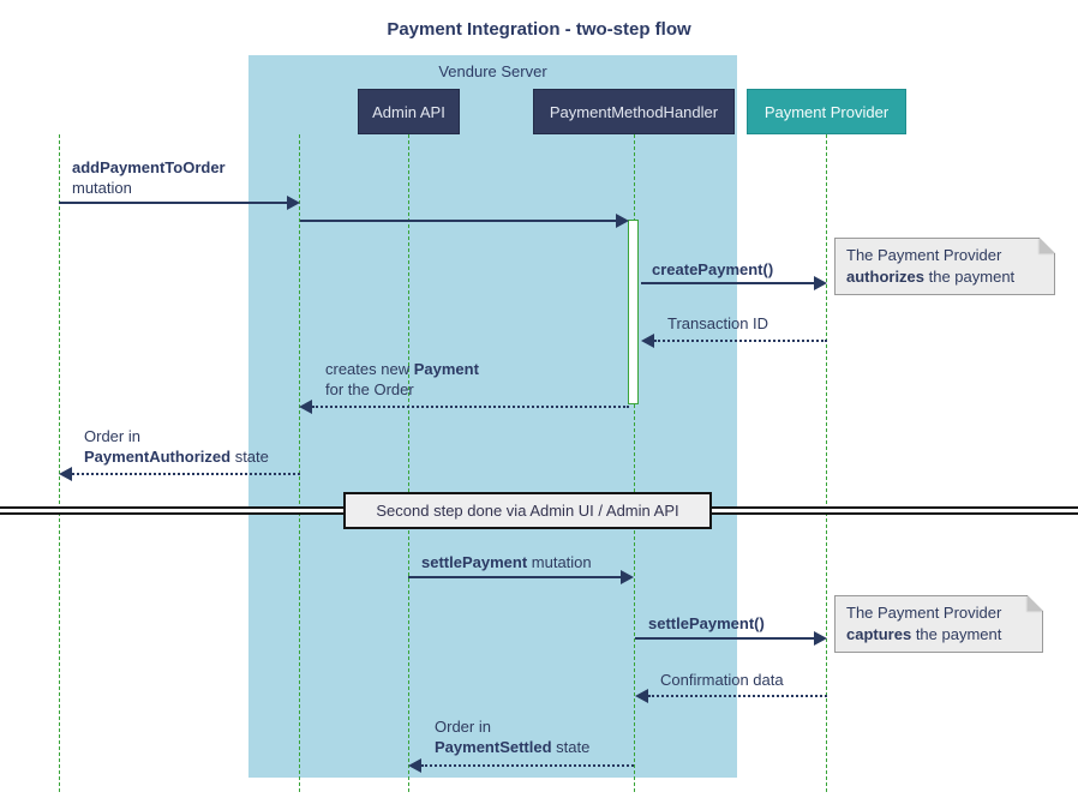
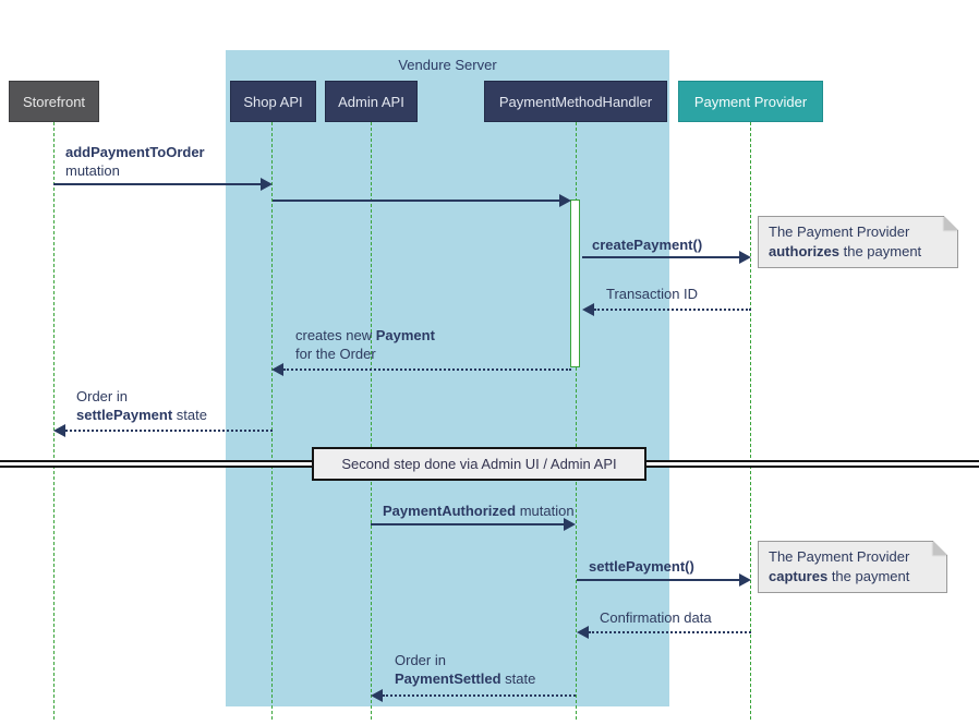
- Payment Integration - two-step flow
  Vendure Server
+ Storefront
+ Shop API
  Admin API
  PaymentMethodHandler
  Payment Provider
  addPaymentToOrder
  mutation
  createPayment()
  The Payment Provider
  authorizes the payment
  Transaction ID
  creates new Payment
  for the Order
  Order in
- PaymentAuthorized state
+ settlePayment state
  Second step done via Admin UI / Admin API
- settlePayment mutation
+ PaymentAuthorized mutation
  settlePayment()
  The Payment Provider
  captures the payment
  Confirmation data
  Order in
  PaymentSettled state
